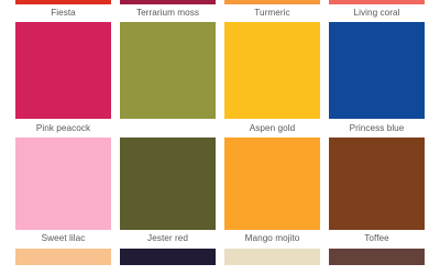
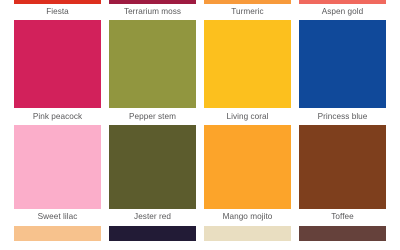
  Fiesta
  Terrarium moss
  Turmeric
- Living coral
+ Aspen gold
  Pink peacock
+ Pepper stem
- Aspen gold
+ Living coral
  Princess blue
  Sweet lilac
  Jester red
  Mango mojito
  Toffee
